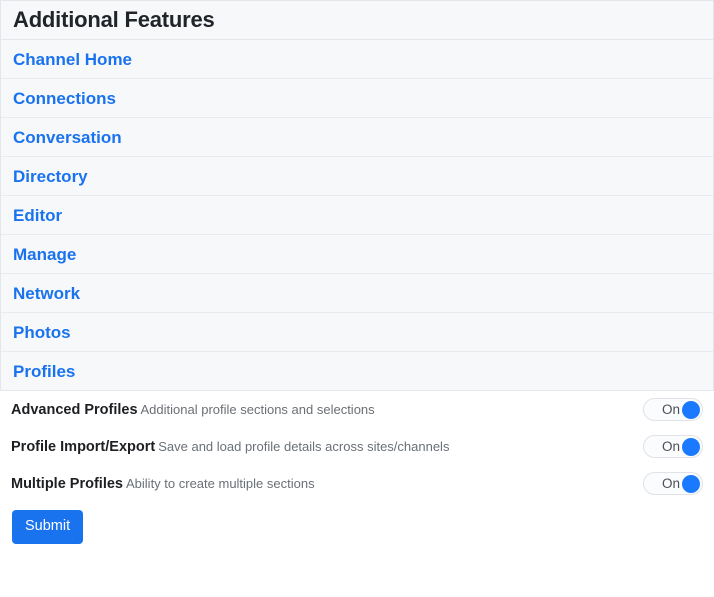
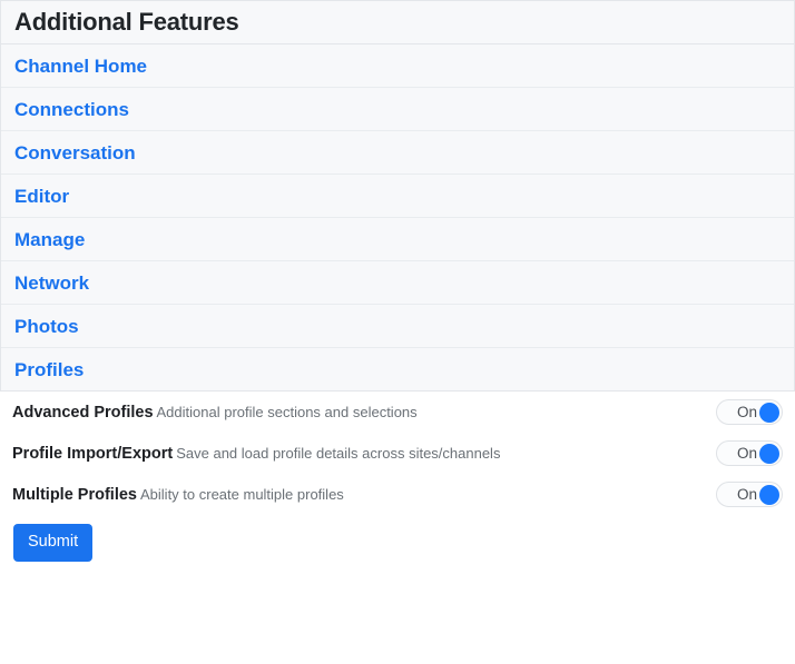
  Additional Features
  Channel Home
  Connections
  Conversation
- Directory
  Editor
  Manage
  Network
  Photos
  Profiles
  Advanced Profiles Additional profile sections and selections
  On
  Profile Import/Export Save and load profile details across sites/channels
  On
- Multiple Profiles Ability to create multiple sections
+ Multiple Profiles Ability to create multiple profiles
  On
  Submit
